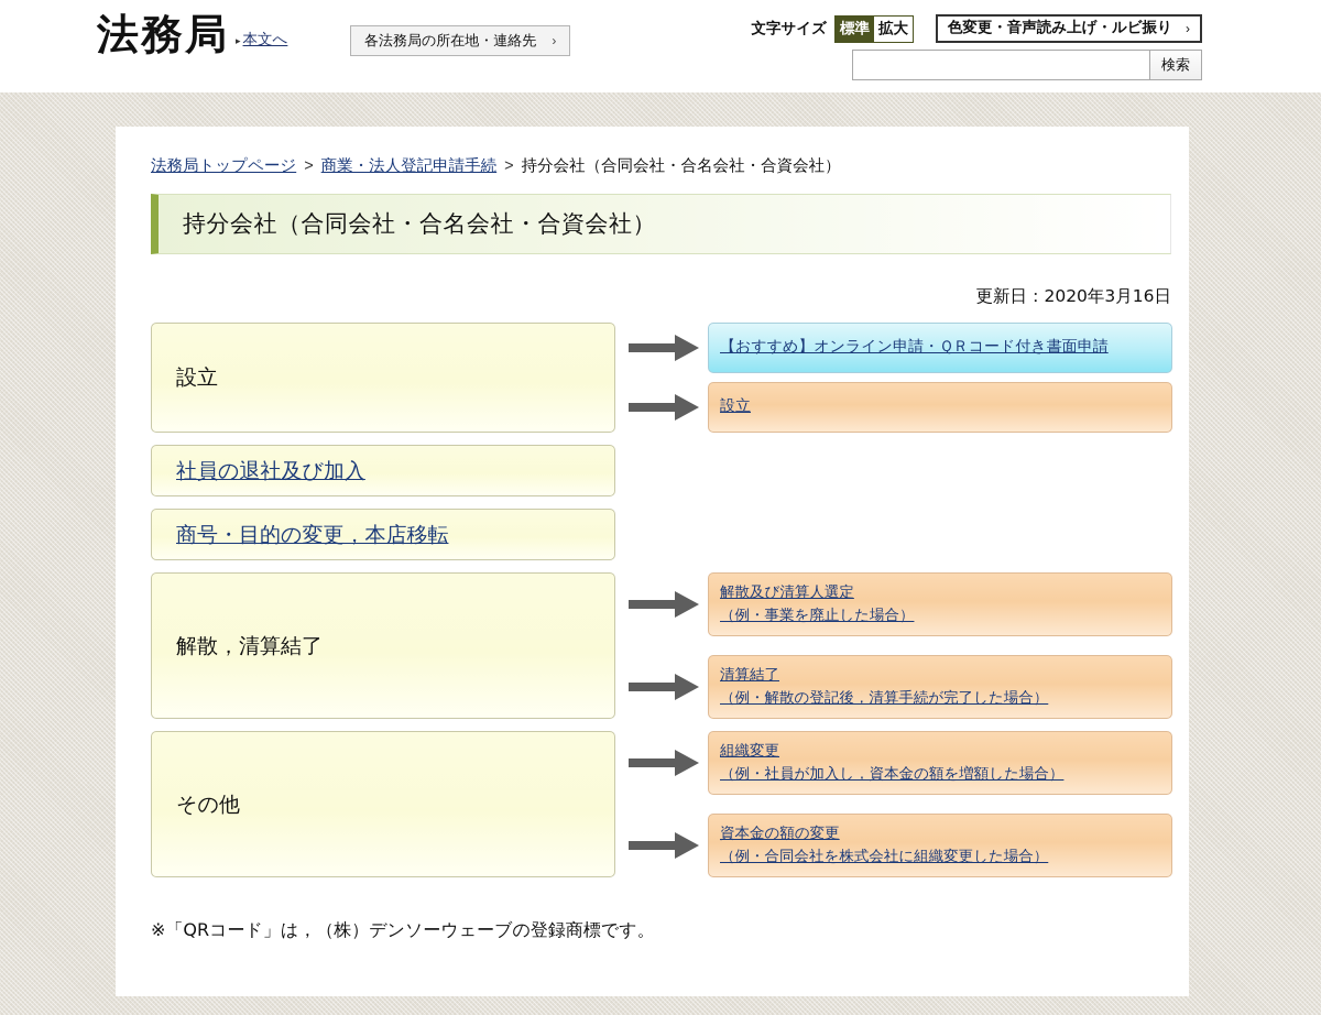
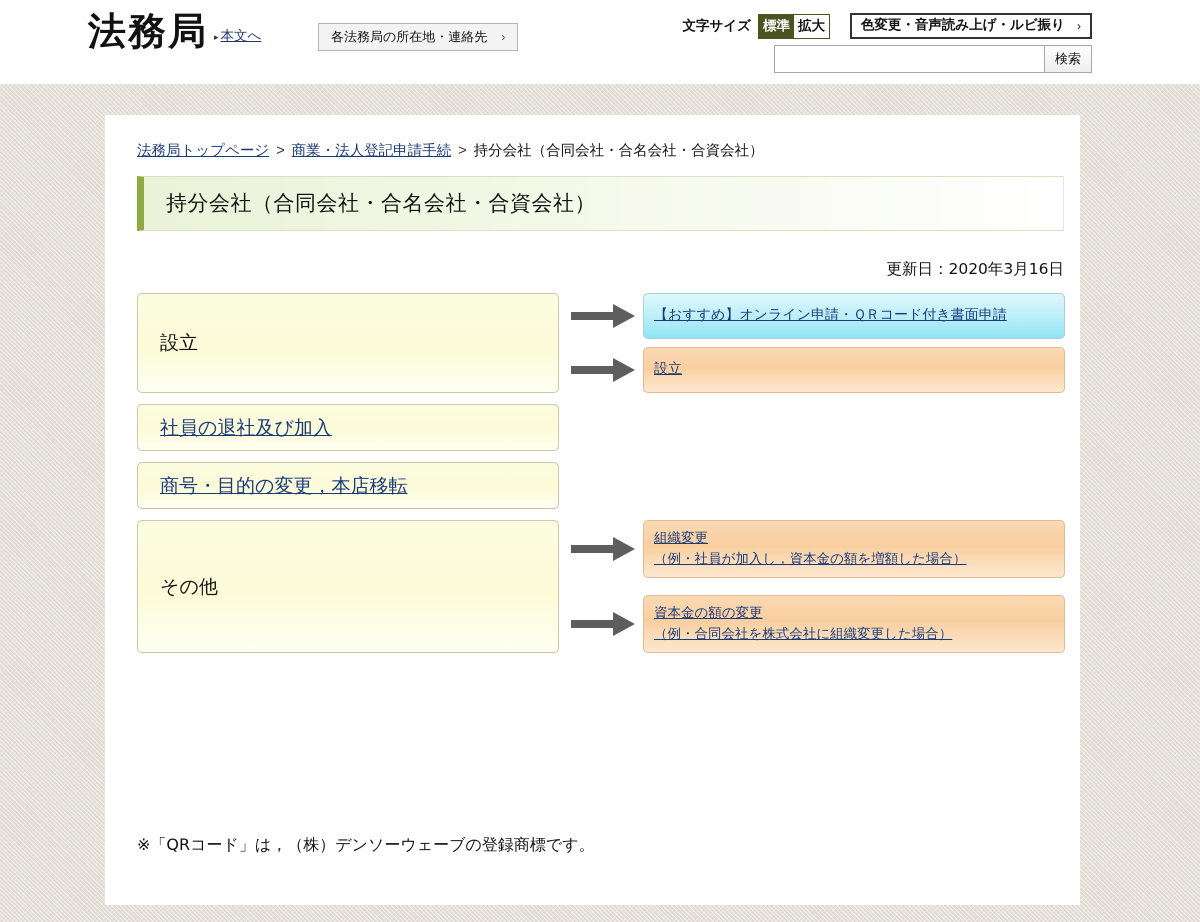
  法務局
  ▸
  本文へ
  各法務局の所在地・連絡先
  ›
  文字サイズ
  標準
  拡大
  色変更・音声読み上げ・ルビ振り
  ›
  検索
  法務局トップページ > 商業・法人登記申請手続 > 持分会社（合同会社・合名会社・合資会社）
  持分会社（合同会社・合名会社・合資会社）
  更新日：2020年3月16日
  設立
  【おすすめ】オンライン申請・ＱＲコード付き書面申請
  設立
  社員の退社及び加入
  商号・目的の変更，本店移転
- 解散，清算結了
- 解散及び清算人選定
- （例・事業を廃止した場合）
- 清算結了
- （例・解散の登記後，清算手続が完了した場合）
  その他
  組織変更
  （例・社員が加入し，資本金の額を増額した場合）
  資本金の額の変更
  （例・合同会社を株式会社に組織変更した場合）
  ※「QRコード」は，（株）デンソーウェーブの登録商標です。
